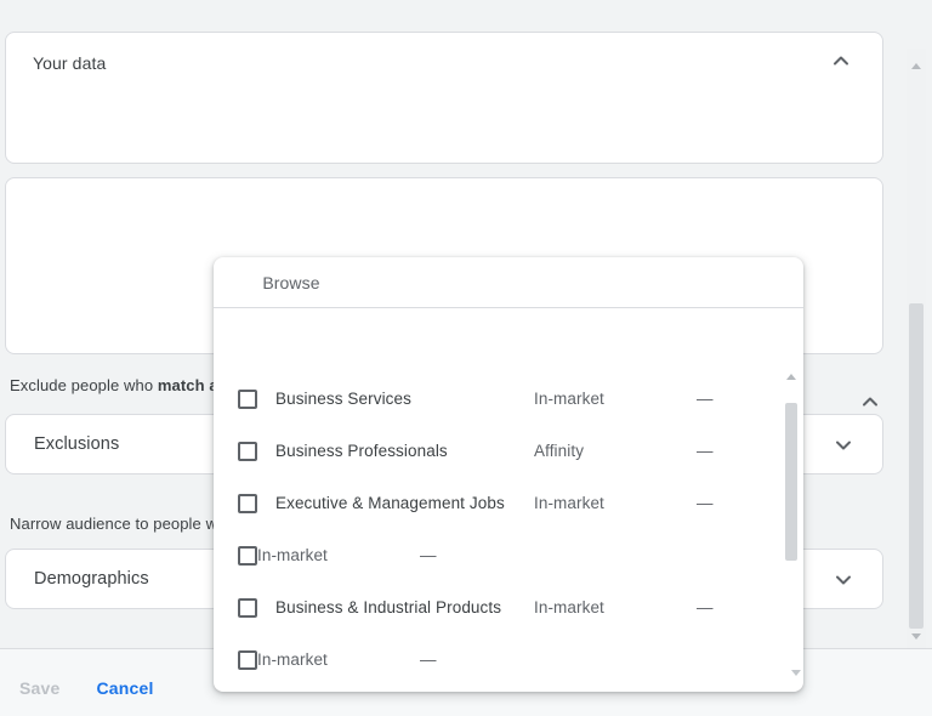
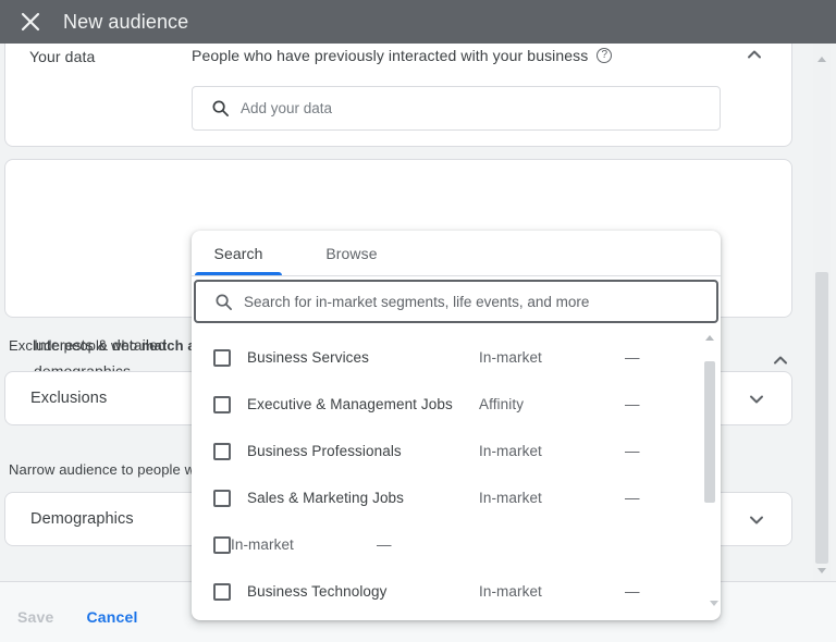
+ New audience
  Your data
+ People who have previously interacted with your business
+ ?
+ Add your data
+ Interests & detailed
+ Search
  Browse
+ Search for in-market segments, life events, and more
  Business Services
  In-market
  —
- Business Professionals
+ Executive & Management Jobs
  Affinity
  —
- Executive & Management Jobs
+ Business Professionals
  In-market
  —
+ Sales & Marketing Jobs
  In-market
  —
- Business & Industrial Products
  In-market
  —
+ Business Technology
  In-market
  —
  Exclude people who match
  Exclusions
  Narrow audience to people w
  Demographics
  Save
  Cancel
